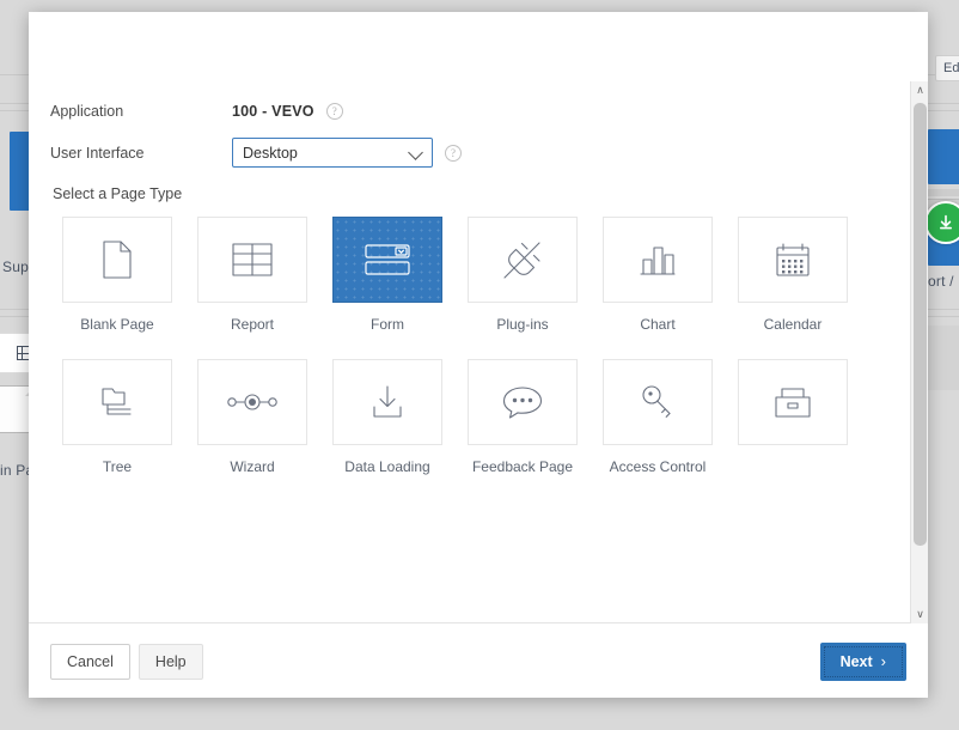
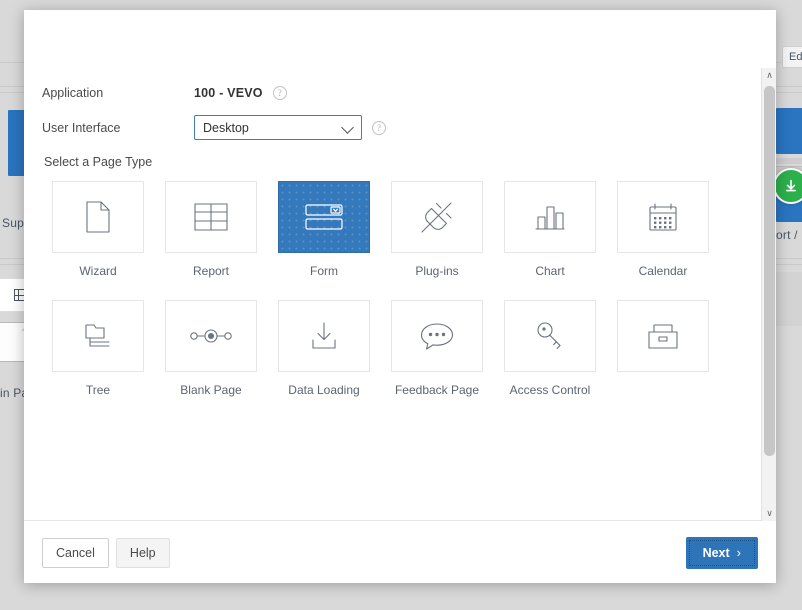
  Sup
  in P
  Ed
  ort /
  Application
  100 - VEVO
  ?
  User Interface
  Desktop
  ?
  Select a Page Type
- Blank Page
+ Wizard
  Report
  Form
  Plug-ins
  Chart
  Calendar
  Tree
- Wizard
+ Blank Page
  Data Loading
  Feedback Page
  Access Control
  ∧
  ∨
  Cancel
  Help
  Next
  ›
